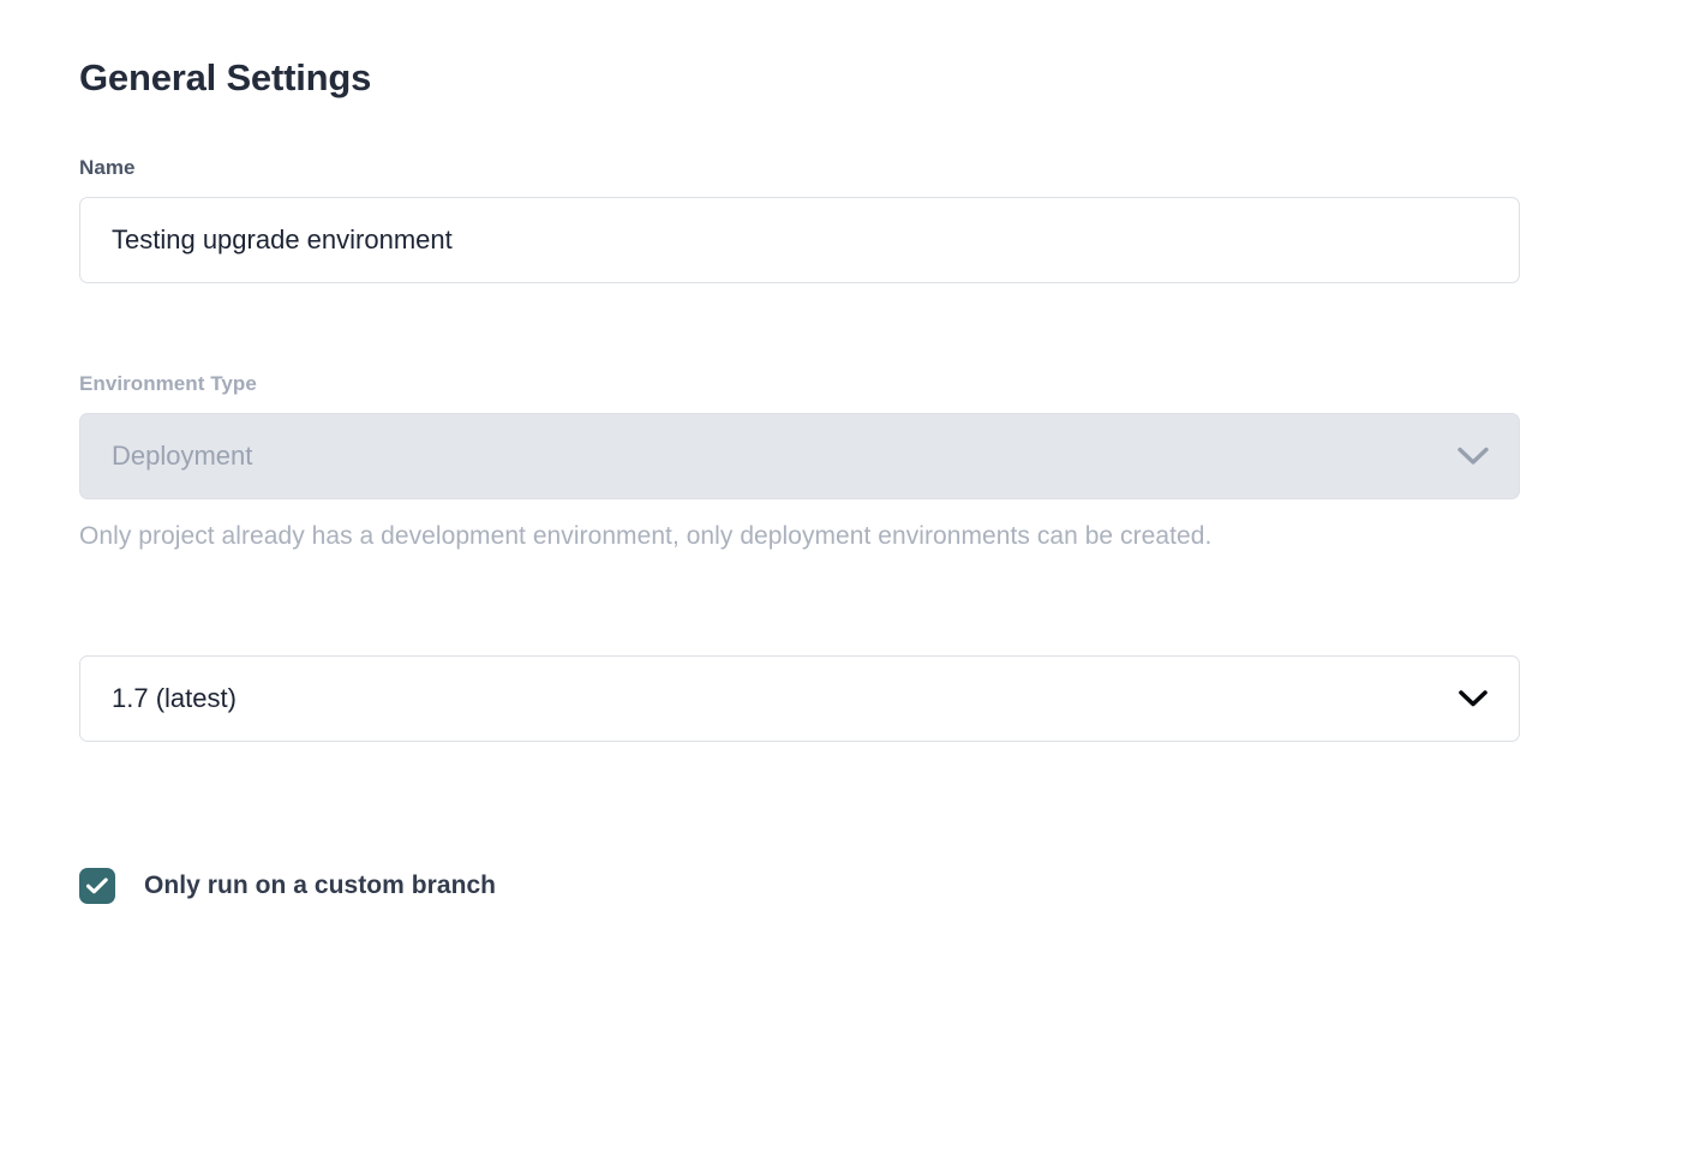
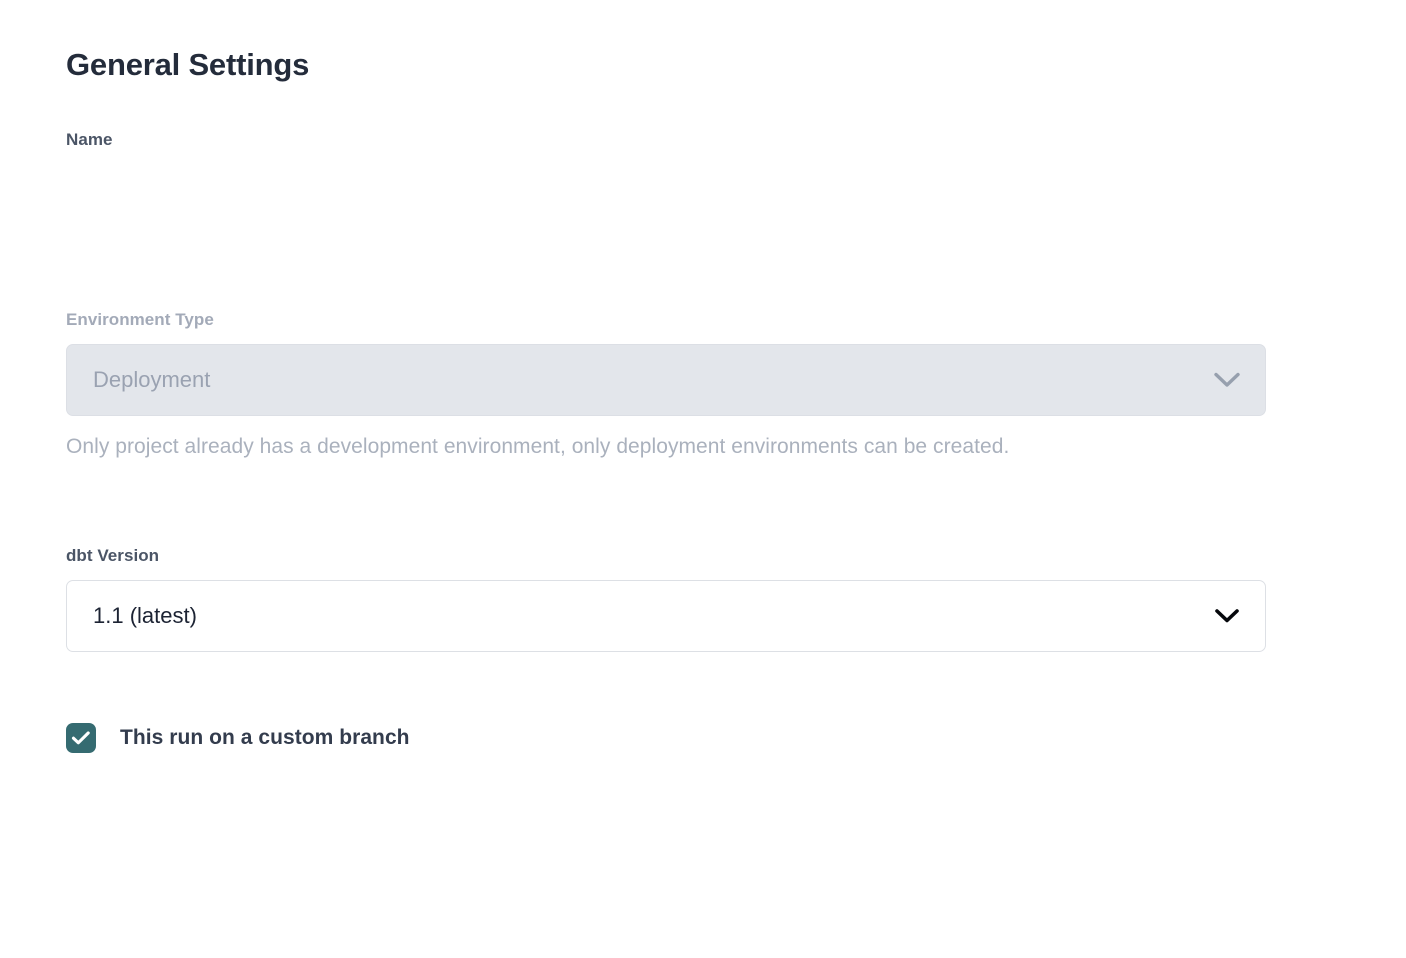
  General Settings
  Name
- Testing upgrade environment
  Environment Type
  Deployment
  Only project already has a development environment, only deployment environments can be created.
+ dbt Version
- 1.7 (latest)
+ 1.1 (latest)
- Only run on a custom branch
+ This run on a custom branch
